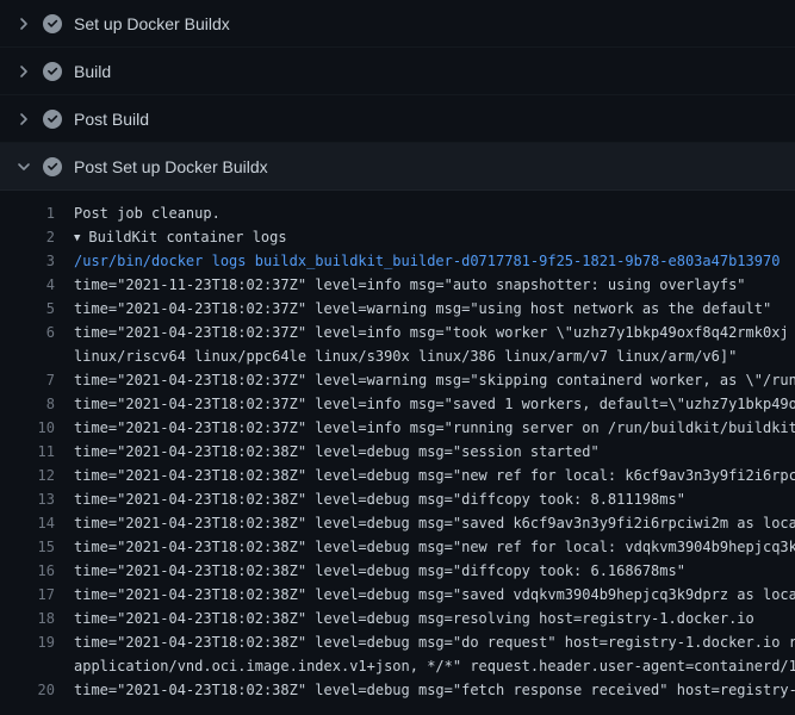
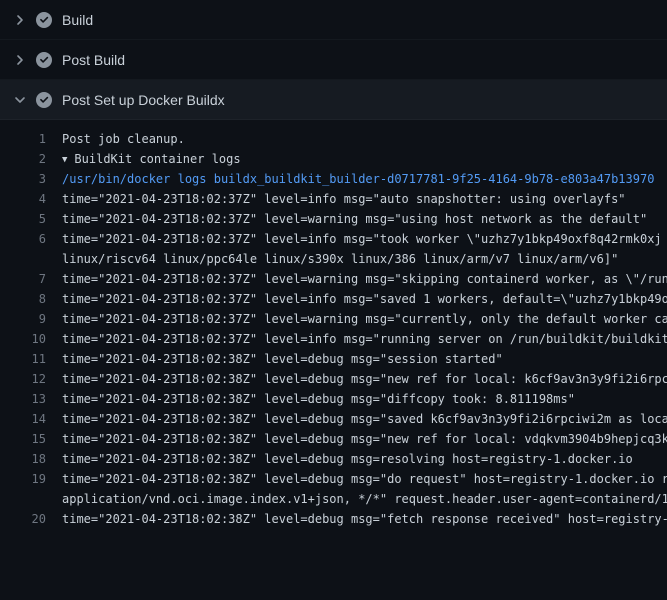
- Set up Docker Buildx
  Build
  Post Build
  Post Set up Docker Buildx
  1
  Post job cleanup.
  2
  ▼ BuildKit container logs
  3
- /usr/bin/docker logs buildx_buildkit_builder-d0717781-9f25-1821-9b78-e803a47b13970
+ /usr/bin/docker logs buildx_buildkit_builder-d0717781-9f25-4164-9b78-e803a47b13970
  4
- time="2021-11-23T18:02:37Z" level=info msg="auto snapshotter: using overlayfs"
+ time="2021-04-23T18:02:37Z" level=info msg="auto snapshotter: using overlayfs"
  5
  time="2021-04-23T18:02:37Z" level=warning msg="using host network as the default"
  6
  time="2021-04-23T18:02:37Z" level=info msg="took worker \"uzhz7y1bkp49oxf8q42rmk0xj
  linux/riscv64 linux/ppc64le linux/s390x linux/386 linux/arm/v7 linux/arm/v6]"
  7
  time="2021-04-23T18:02:37Z" level=warning msg="skipping containerd worker, as \"/run
  8
  time="2021-04-23T18:02:37Z" level=info msg="saved 1 workers, default=\"uzhz7y1bkp49o
+ 9
+ time="2021-04-23T18:02:37Z" level=warning msg="currently, only the default worker ca
  10
  time="2021-04-23T18:02:37Z" level=info msg="running server on /run/buildkit/buildkit
  11
  time="2021-04-23T18:02:38Z" level=debug msg="session started"
  12
  time="2021-04-23T18:02:38Z" level=debug msg="new ref for local: k6cf9av3n3y9fi2i6rpc
  13
  time="2021-04-23T18:02:38Z" level=debug msg="diffcopy took: 8.811198ms"
  14
  time="2021-04-23T18:02:38Z" level=debug msg="saved k6cf9av3n3y9fi2i6rpciwi2m as loca
  15
  time="2021-04-23T18:02:38Z" level=debug msg="new ref for local: vdqkvm3904b9hepjcq3k
- 16
- time="2021-04-23T18:02:38Z" level=debug msg="diffcopy took: 6.168678ms"
- 17
- time="2021-04-23T18:02:38Z" level=debug msg="saved vdqkvm3904b9hepjcq3k9dprz as loca
  18
  time="2021-04-23T18:02:38Z" level=debug msg=resolving host=registry-1.docker.io
  19
  time="2021-04-23T18:02:38Z" level=debug msg="do request" host=registry-1.docker.io r
  application/vnd.oci.image.index.v1+json, */*" request.header.user-agent=containerd/1
  20
  time="2021-04-23T18:02:38Z" level=debug msg="fetch response received" host=registry-
